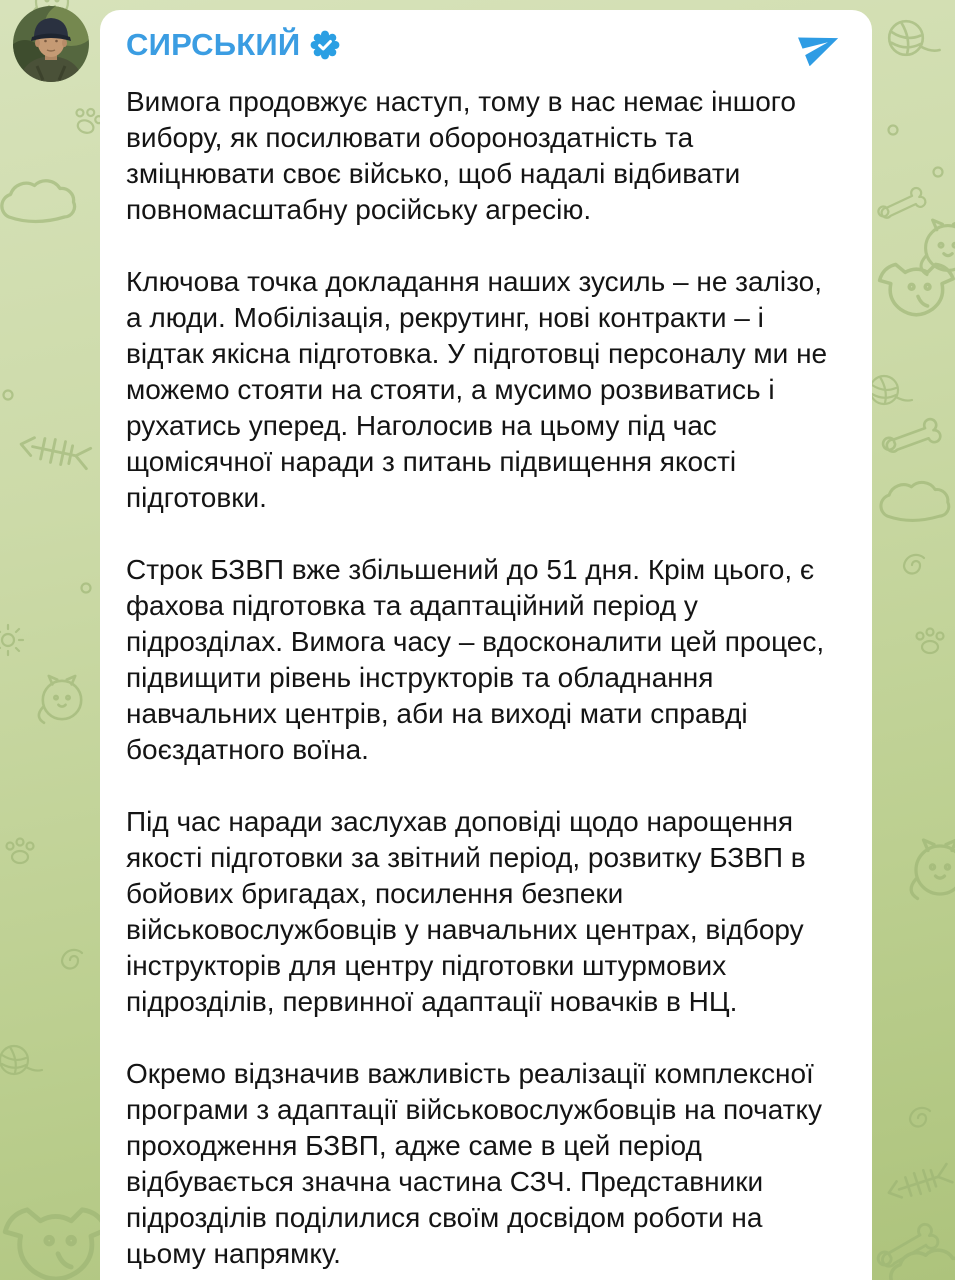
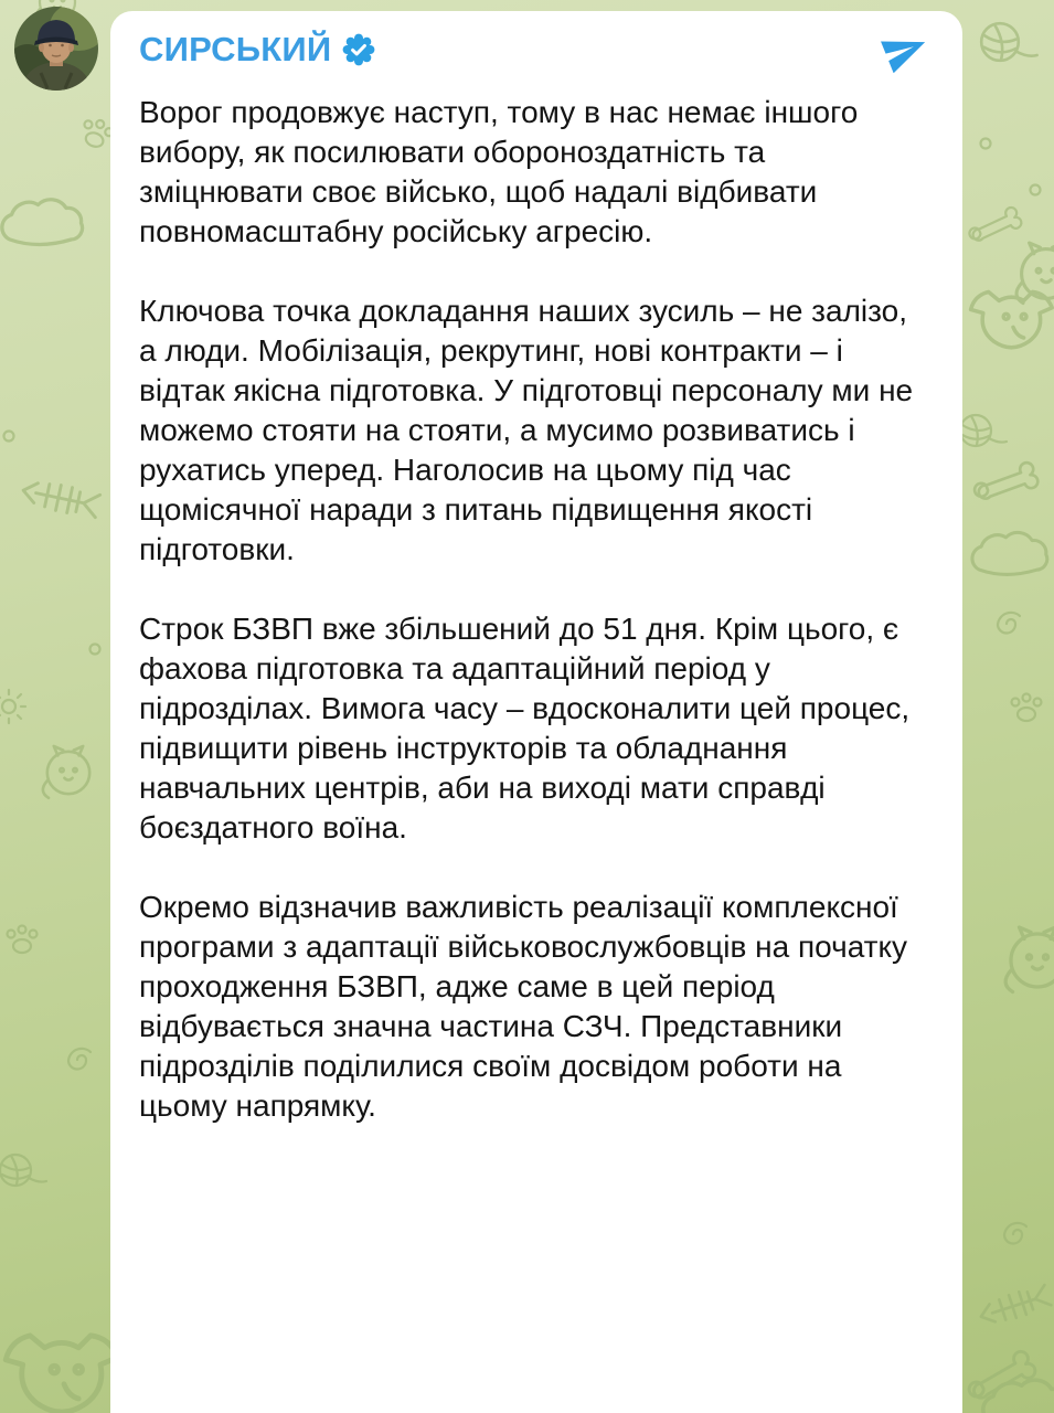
  СИРСЬКИЙ
- Вимога продовжує наступ, тому в нас немає іншого вибору, як посилювати обороноздатність та зміцнювати своє військо, щоб надалі відбивати повномасштабну російську агресію.
+ Ворог продовжує наступ, тому в нас немає іншого вибору, як посилювати обороноздатність та зміцнювати своє військо, щоб надалі відбивати повномасштабну російську агресію.
  Ключова точка докладання наших зусиль – не залізо, а люди. Мобілізація, рекрутинг, нові контракти – і відтак якісна підготовка. У підготовці персоналу ми не можемо стояти на стояти, а мусимо розвиватись і рухатись уперед. Наголосив на цьому під час щомісячної наради з питань підвищення якості підготовки.
  Строк БЗВП вже збільшений до 51 дня. Крім цього, є фахова підготовка та адаптаційний період у підрозділах. Вимога часу – вдосконалити цей процес, підвищити рівень інструкторів та обладнання навчальних центрів, аби на виході мати справді боєздатного воїна.
- Під час наради заслухав доповіді щодо нарощення якості підготовки за звітний період, розвитку БЗВП в бойових бригадах, посилення безпеки військовослужбовців у навчальних центрах, відбору інструкторів для центру підготовки штурмових підрозділів, первинної адаптації новачків в НЦ.
  Окремо відзначив важливість реалізації комплексної програми з адаптації військовослужбовців на початку проходження БЗВП, адже саме в цей період відбувається значна частина СЗЧ. Представники підрозділів поділилися своїм досвідом роботи на цьому напрямку.
